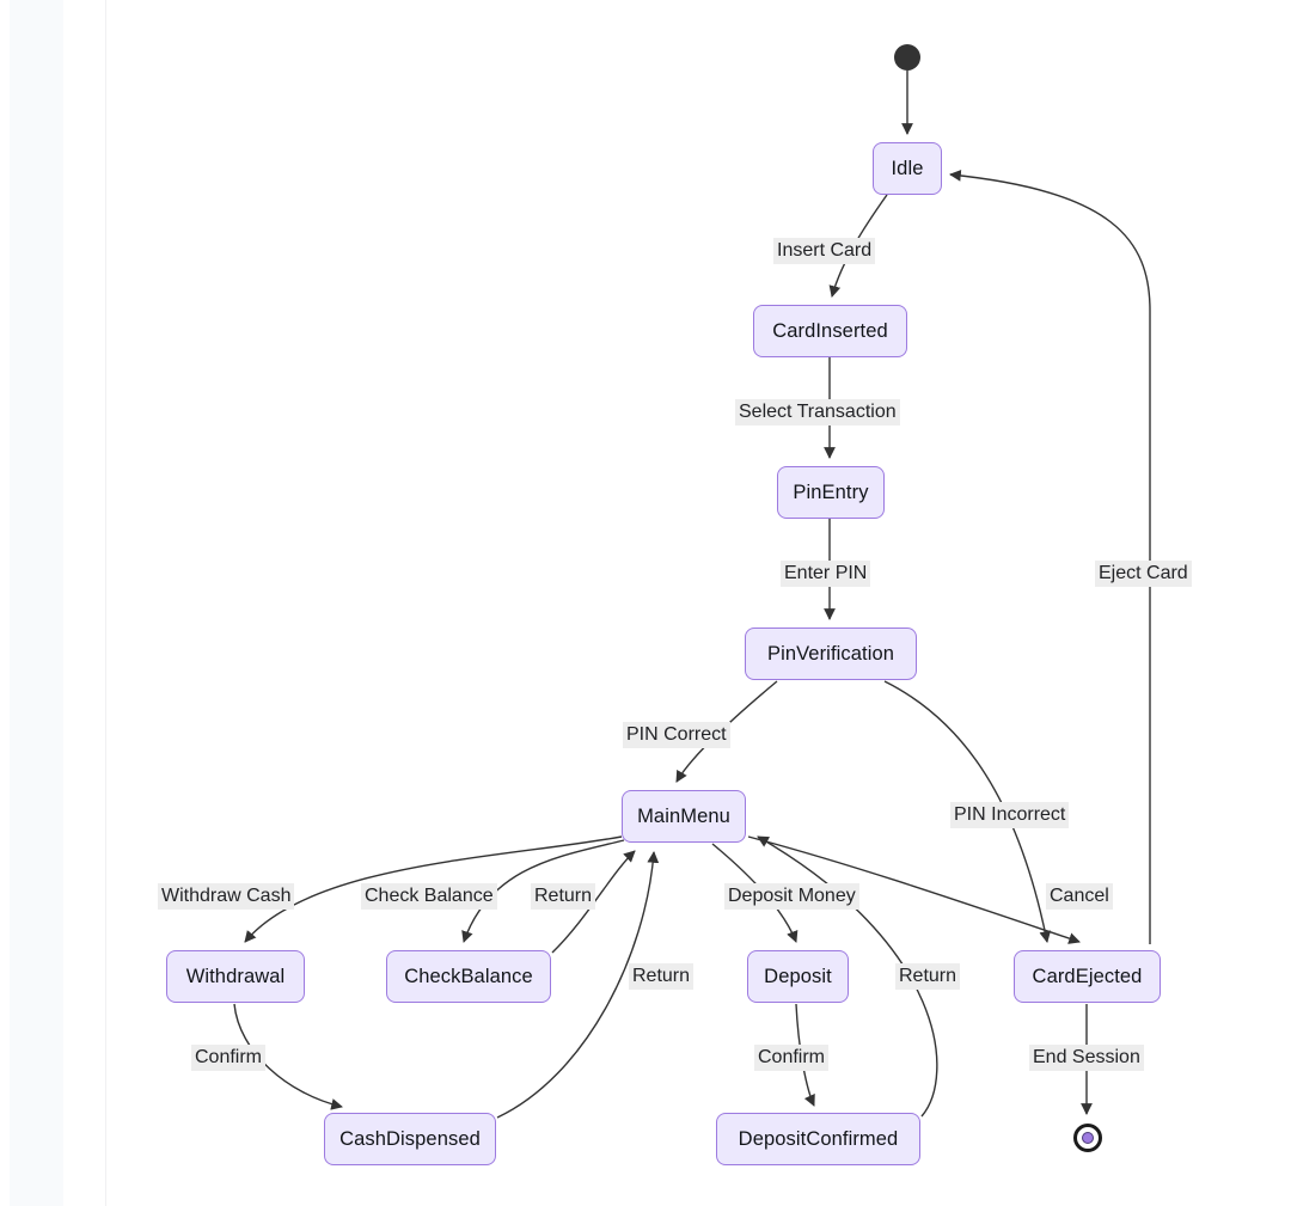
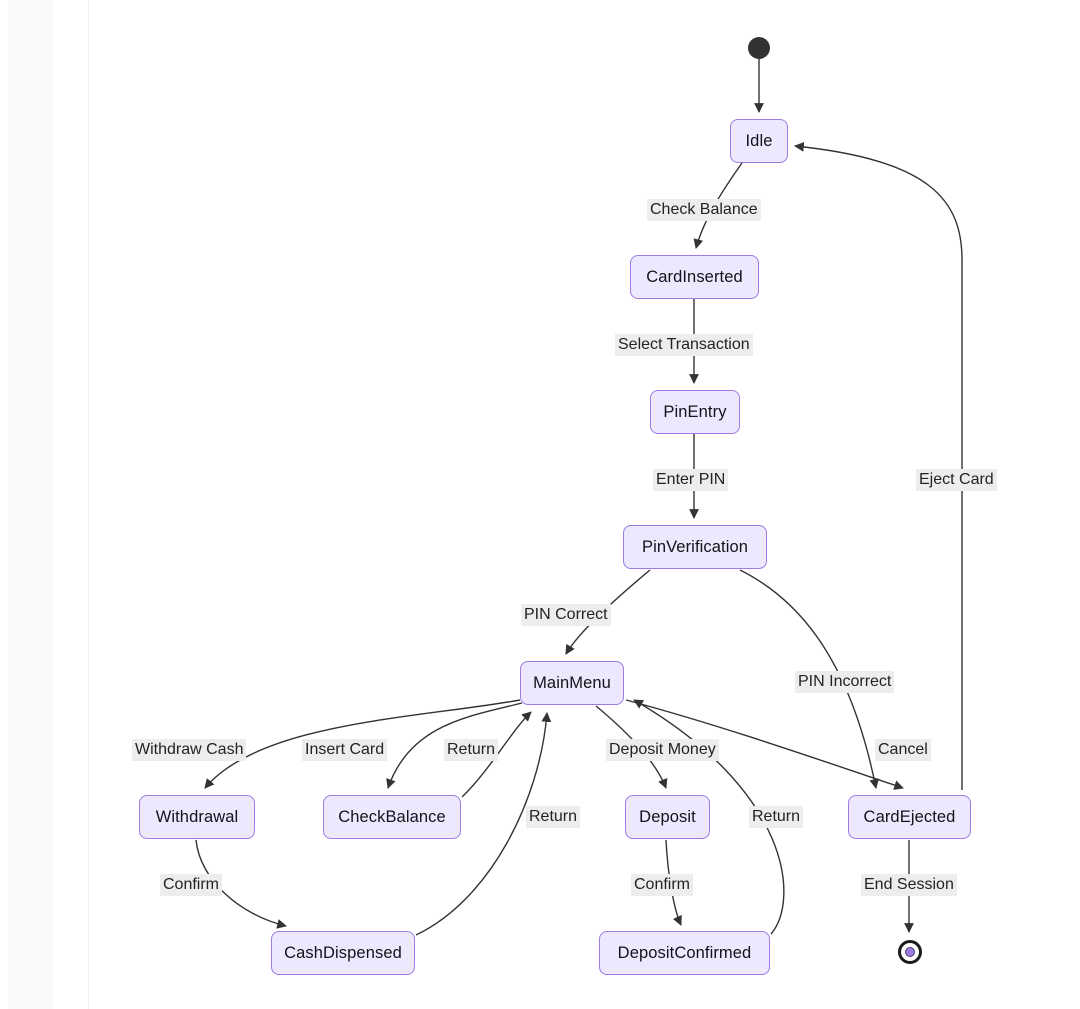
  Idle
  CardInserted
  PinEntry
  PinVerification
  MainMenu
  Withdrawal
  CheckBalance
  Deposit
  CardEjected
  CashDispensed
  DepositConfirmed
- Insert Card
+ Check Balance
  Select Transaction
  Enter PIN
  PIN Correct
  PIN Incorrect
  Withdraw Cash
- Check Balance
+ Insert Card
  Return
  Deposit Money
  Cancel
  Confirm
  Return
  Confirm
  Return
  Eject Card
  End Session
